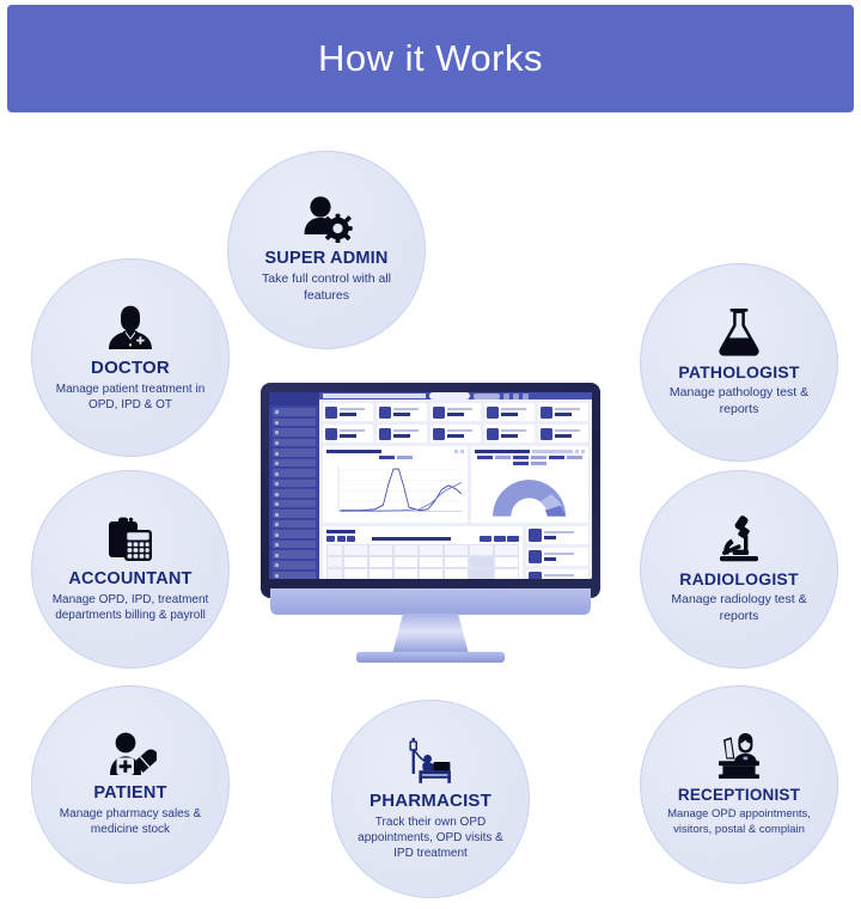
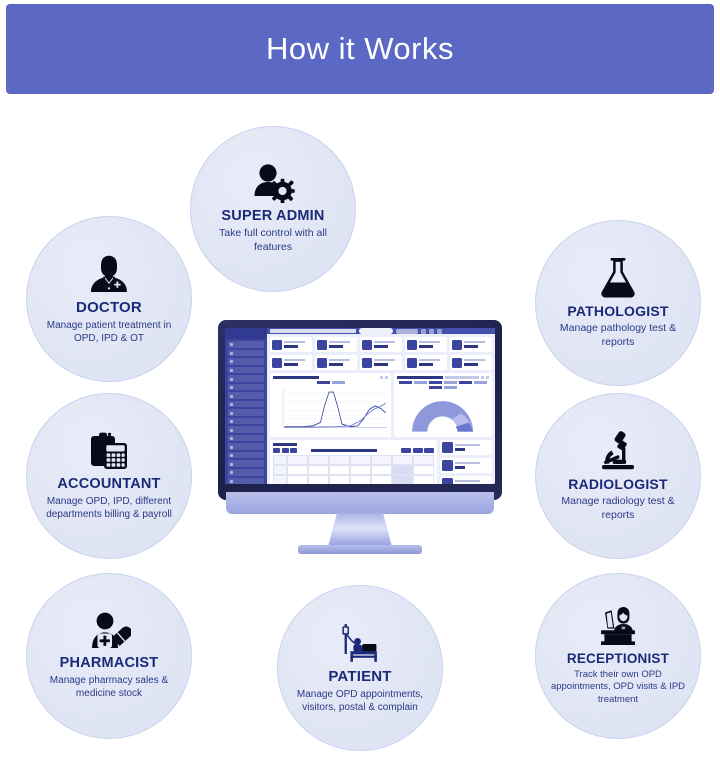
  How it Works
  SUPER ADMIN
  Take full control with all features
  DOCTOR
  Manage patient treatment in OPD, IPD & OT
  PATHOLOGIST
  Manage pathology test & reports
  ACCOUNTANT
- Manage OPD, IPD, treatment departments billing & payroll
+ Manage OPD, IPD, different departments billing & payroll
  RADIOLOGIST
  Manage radiology test & reports
- PATIENT
+ PHARMACIST
  Manage pharmacy sales & medicine stock
- PHARMACIST
+ PATIENT
- Track their own OPD appointments, OPD visits & IPD treatment
+ Manage OPD appointments, visitors, postal & complain
  RECEPTIONIST
- Manage OPD appointments, visitors, postal & complain
+ Track their own OPD appointments, OPD visits & IPD treatment
